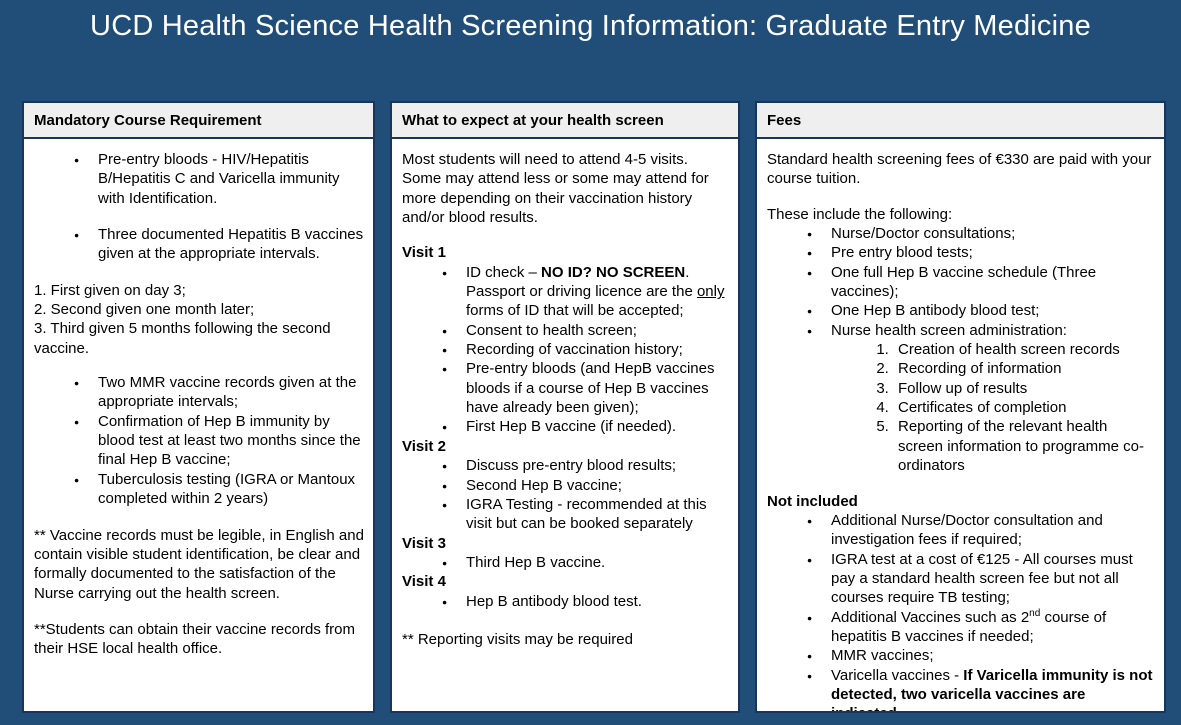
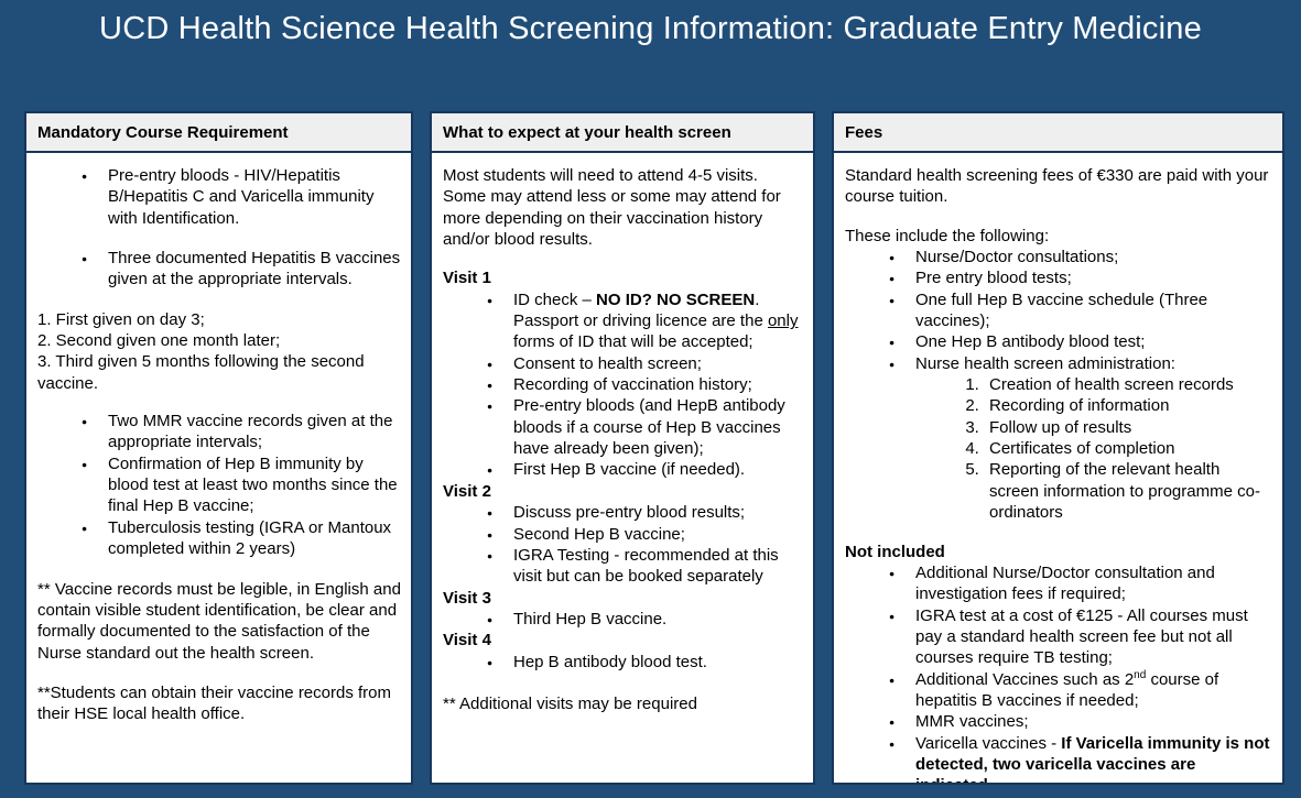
  UCD Health Science Health Screening Information: Graduate Entry Medicine
  Mandatory Course Requirement
  Pre-entry bloods - HIV/Hepatitis B/Hepatitis C and Varicella immunity with Identification.
  Three documented Hepatitis B vaccines given at the appropriate intervals.
  1. First given on day 3;
  2. Second given one month later;
  3. Third given 5 months following the second vaccine.
  Two MMR vaccine records given at the appropriate intervals;
  Confirmation of Hep B immunity by blood test at least two months since the final Hep B vaccine;
  Tuberculosis testing (IGRA or Mantoux completed within 2 years)
- ** Vaccine records must be legible, in English and contain visible student identification, be clear and formally documented to the satisfaction of the Nurse carrying out the health screen.
+ ** Vaccine records must be legible, in English and contain visible student identification, be clear and formally documented to the satisfaction of the Nurse standard out the health screen.
  **Students can obtain their vaccine records from their HSE local health office.
  What to expect at your health screen
  Most students will need to attend 4-5 visits. Some may attend less or some may attend for more depending on their vaccination history and/or blood results.
  Visit 1
  ID check – NO ID? NO SCREEN. Passport or driving licence are the only forms of ID that will be accepted;
  Consent to health screen;
  Recording of vaccination history;
- Pre-entry bloods (and HepB vaccines bloods if a course of Hep B vaccines have already been given);
+ Pre-entry bloods (and HepB antibody bloods if a course of Hep B vaccines have already been given);
  First Hep B vaccine (if needed).
  Visit 2
  Discuss pre-entry blood results;
  Second Hep B vaccine;
  IGRA Testing - recommended at this visit but can be booked separately
  Visit 3
  Third Hep B vaccine.
  Visit 4
  Hep B antibody blood test.
- ** Reporting visits may be required
+ ** Additional visits may be required
  Fees
  Standard health screening fees of €330 are paid with your course tuition.
  These include the following:
  Nurse/Doctor consultations;
  Pre entry blood tests;
  One full Hep B vaccine schedule (Three vaccines);
  One Hep B antibody blood test;
  Nurse health screen administration:
  Creation of health screen records
  Recording of information
  Follow up of results
  Certificates of completion
  Reporting of the relevant health screen information to programme co-ordinators
  Not included
  Additional Nurse/Doctor consultation and investigation fees if required;
  IGRA test at a cost of €125 - All courses must pay a standard health screen fee but not all courses require TB testing;
  Additional Vaccines such as 2nd course of hepatitis B vaccines if needed;
  MMR vaccines;
  Varicella vaccines - If Varicella immunity is not detected, two varicella vaccines are
